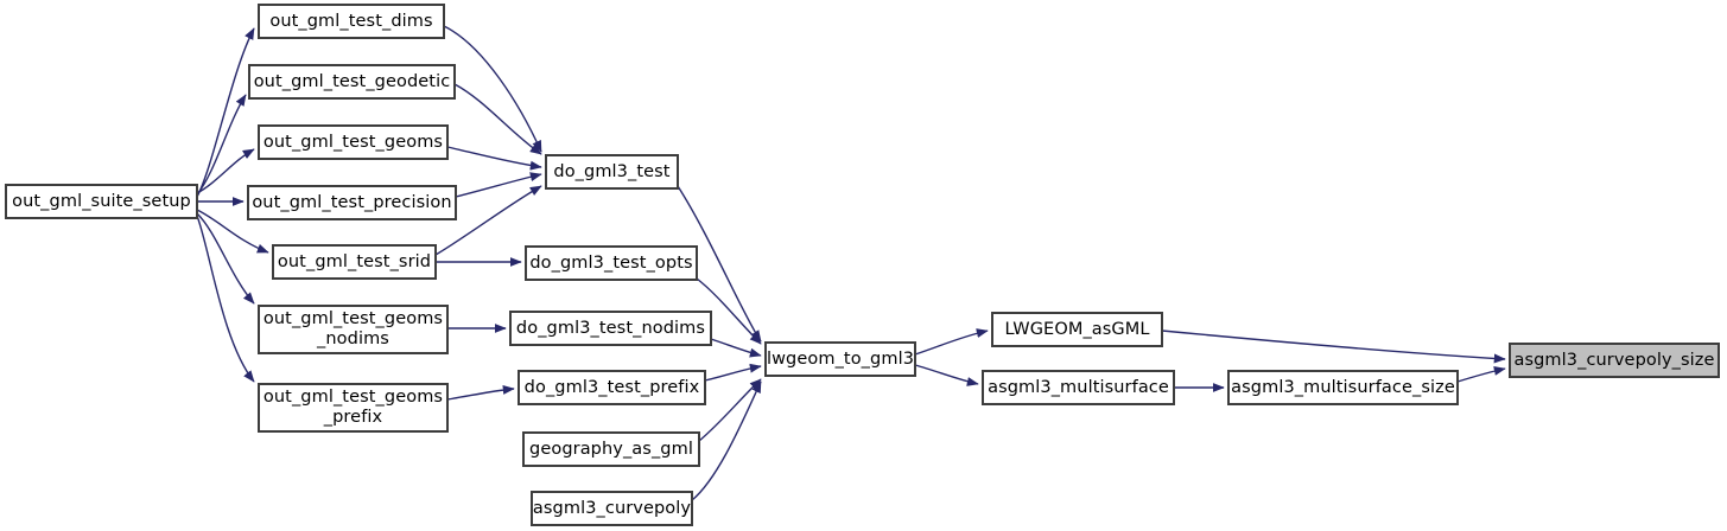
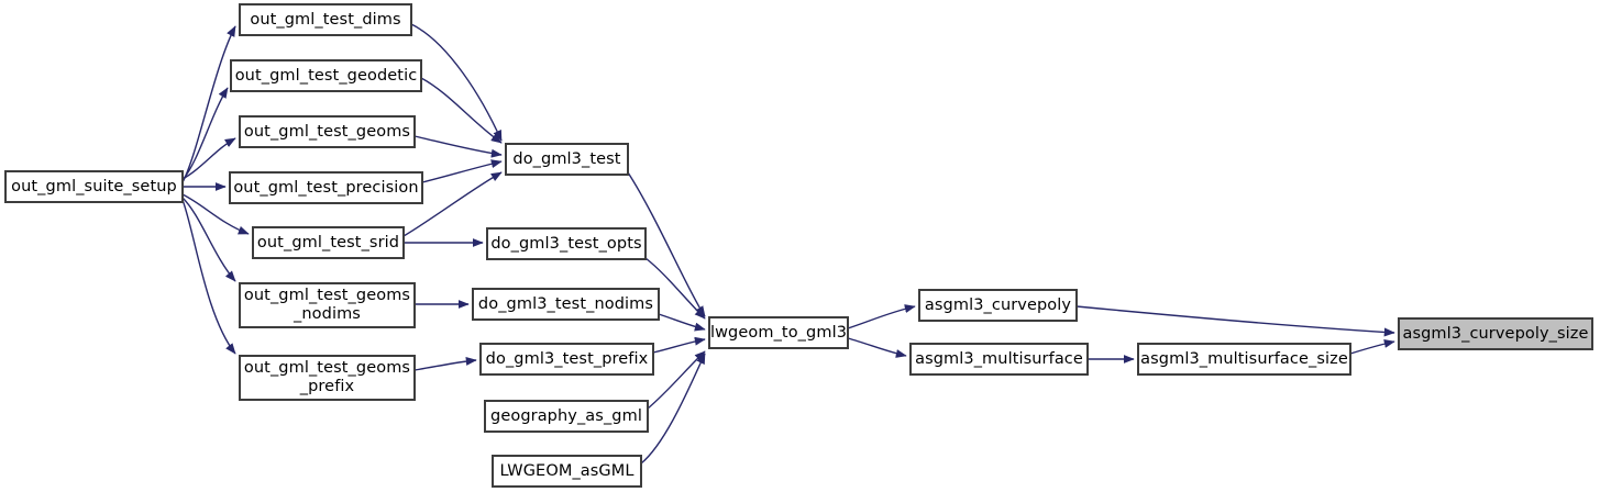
  out_gml_suite_setup
  out_gml_test_dims
  out_gml_test_geodetic
  out_gml_test_geoms
  out_gml_test_precision
  out_gml_test_srid
  out_gml_test_geoms
  _nodims
  out_gml_test_geoms
  _prefix
  do_gml3_test
  do_gml3_test_opts
  do_gml3_test_nodims
  do_gml3_test_prefix
  geography_as_gml
- asgml3_curvepoly
+ LWGEOM_asGML
  lwgeom_to_gml3
- LWGEOM_asGML
+ asgml3_curvepoly
  asgml3_multisurface
  asgml3_multisurface_size
  asgml3_curvepoly_size
